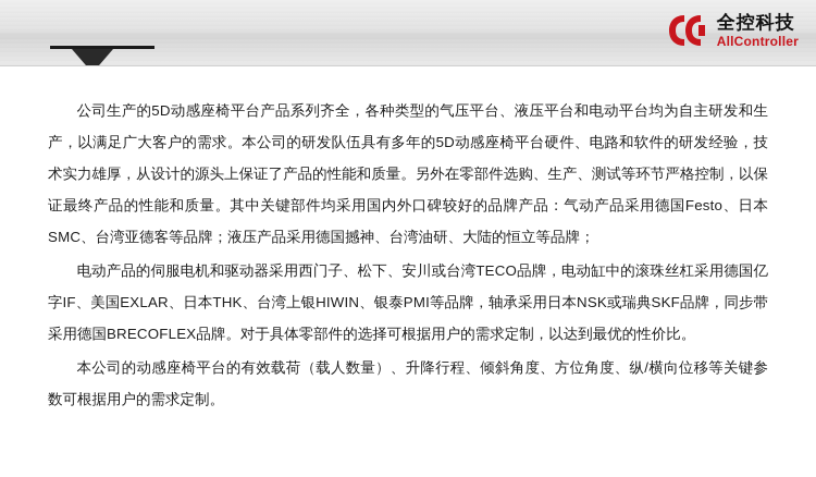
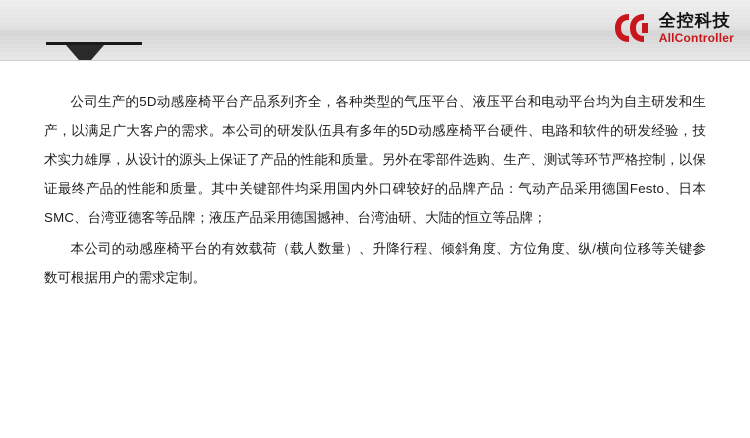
  全控科技
  AllController
  公司生产的5D动感座椅平台产品系列齐全，各种类型的气压平台、液压平台和电动平台均为自主研发和生产，以满足广大客户的需求。本公司的研发队伍具有多年的5D动感座椅平台硬件、电路和软件的研发经验，技术实力雄厚，从设计的源头上保证了产品的性能和质量。另外在零部件选购、生产、测试等环节严格控制，以保证最终产品的性能和质量。其中关键部件均采用国内外口碑较好的品牌产品：气动产品采用德国Festo、日本SMC、台湾亚德客等品牌；液压产品采用德国撼神、台湾油研、大陆的恒立等品牌；
- 电动产品的伺服电机和驱动器采用西门子、松下、安川或台湾TECO品牌，电动缸中的滚珠丝杠采用德国亿字IF、美国EXLAR、日本THK、台湾上银HIWIN、银泰PMI等品牌，轴承采用日本NSK或瑞典SKF品牌，同步带采用德国BRECOFLEX品牌。对于具体零部件的选择可根据用户的需求定制，以达到最优的性价比。
  本公司的动感座椅平台的有效载荷（载人数量）、升降行程、倾斜角度、方位角度、纵/横向位移等关键参数可根据用户的需求定制。
